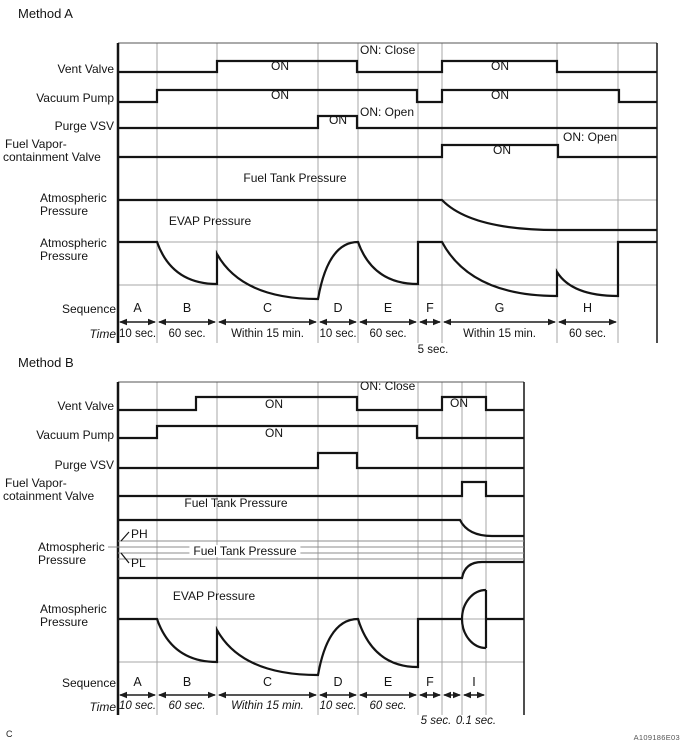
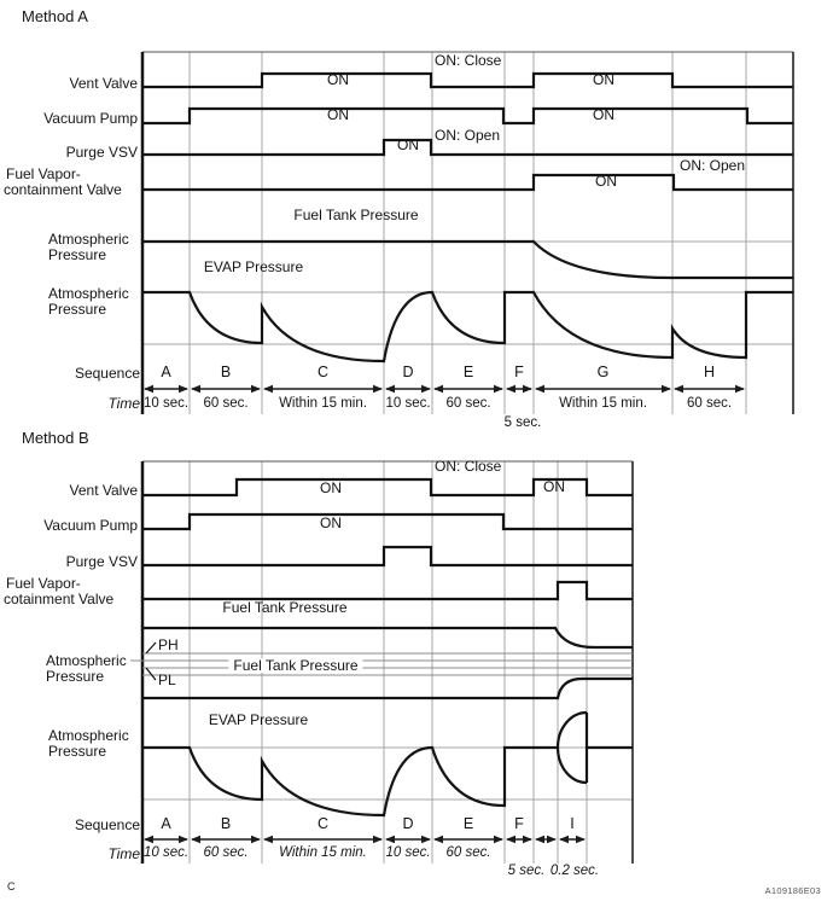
  Method A
  Method B
  A
  10 sec.
  B
  60 sec.
  C
  Within 15 min.
  D
  10 sec.
  E
  60 sec.
  F
  5 sec.
  G
  Within 15 min.
  H
  60 sec.
  Vent Valve
  Vacuum Pump
  Purge VSV
  Fuel Vapor-
  containment Valve
  Atmospheric
  Pressure
  Atmospheric
  Pressure
  Sequence
  Time
  ON
  ON
  ON
  ON
  ON
  ON
  ON: Close
  ON: Open
  ON: Open
  Fuel Tank Pressure
  EVAP Pressure
  A
  10 sec.
  B
  60 sec.
  C
  Within 15 min.
  D
  10 sec.
  E
  60 sec.
  F
  5 sec.
  I
- 0.1 sec.
+ 0.2 sec.
  Vent Valve
  Vacuum Pump
  Purge VSV
  Fuel Vapor-
  cotainment Valve
  Atmospheric
  Pressure
  Atmospheric
  Pressure
  Sequence
  Time
  ON
  ON
  ON
  ON: Close
  Fuel Tank Pressure
  PH
  PL
  Fuel Tank Pressure
  EVAP Pressure
  C
  A109186E03
